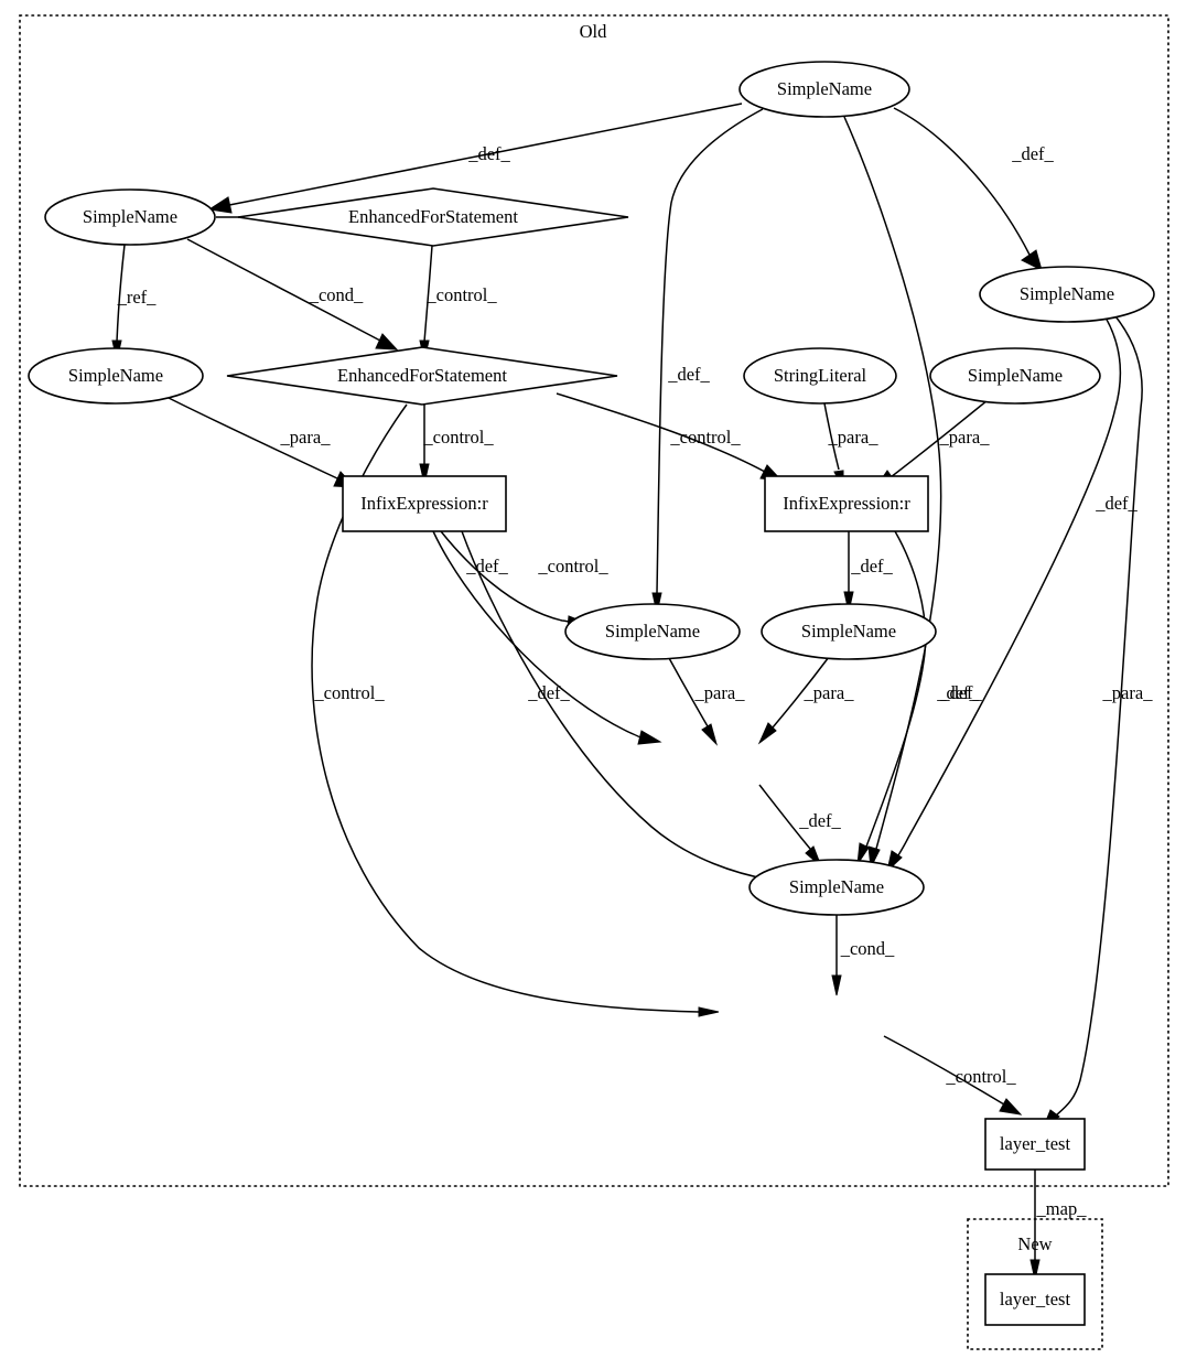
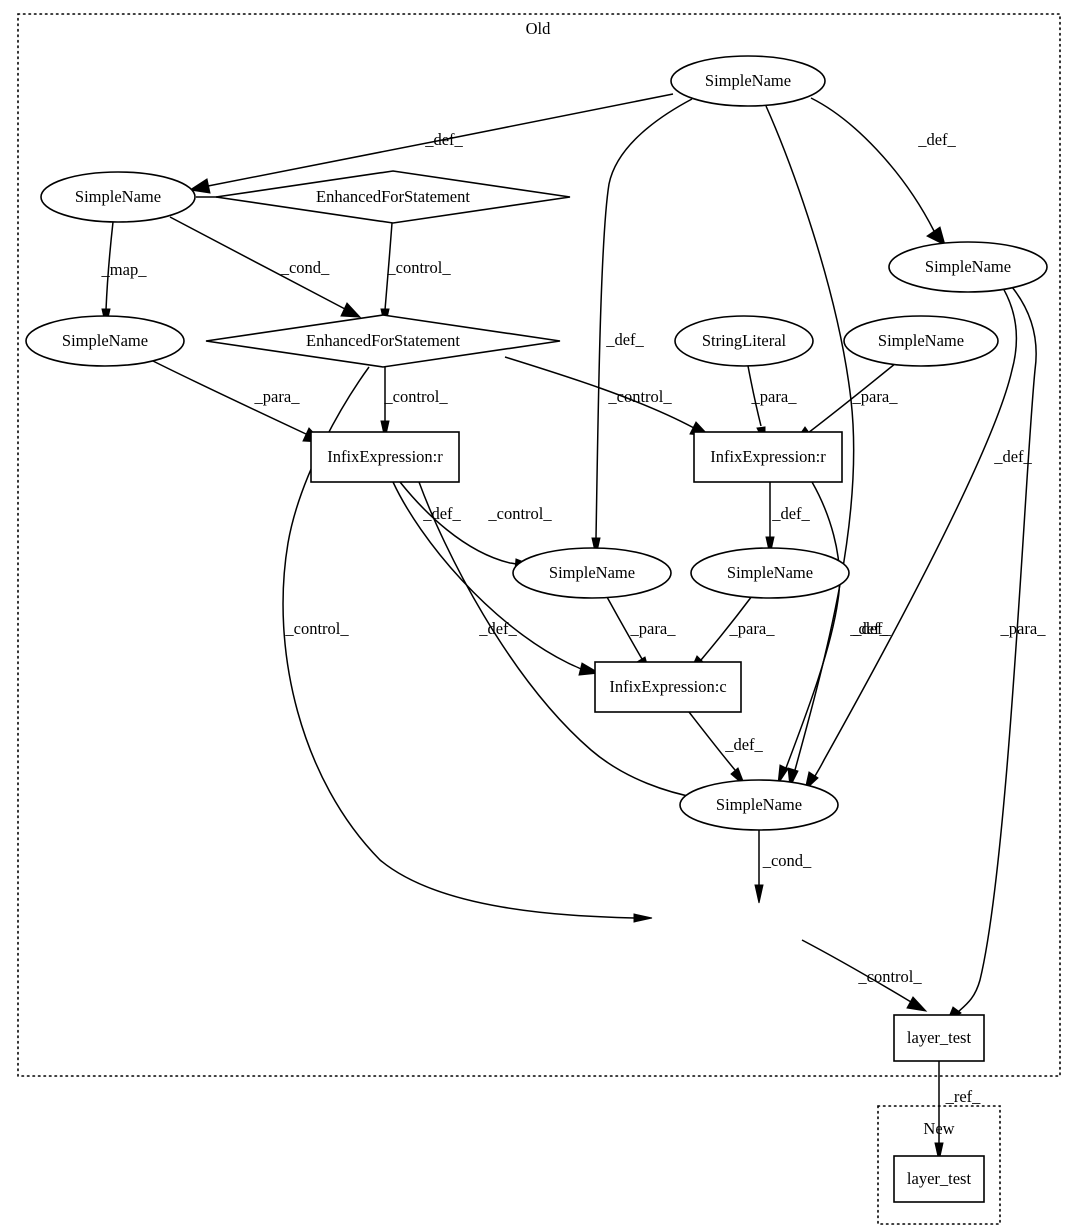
  Old
  _def_
  _def_
  _def_
  _def_
- _ref_
+ _map_
  _cond_
  _control_
  _def_
  _para_
  _para_
  _control_
  _control_
  _control_
  _para_
  _para_
  _def_
  _ef_
  _control_
  _def_
  _para_
  _para_
  _def_
  _cond_
  _control_
- _map_
+ _ref_
  SimpleName
  SimpleName
  EnhancedForStatement
  SimpleName
  SimpleName
  EnhancedForStatement
  StringLiteral
  SimpleName
  InfixExpression:r
  InfixExpression:r
  SimpleName
  SimpleName
+ InfixExpression:c
  SimpleName
  layer_test
  layer_test
